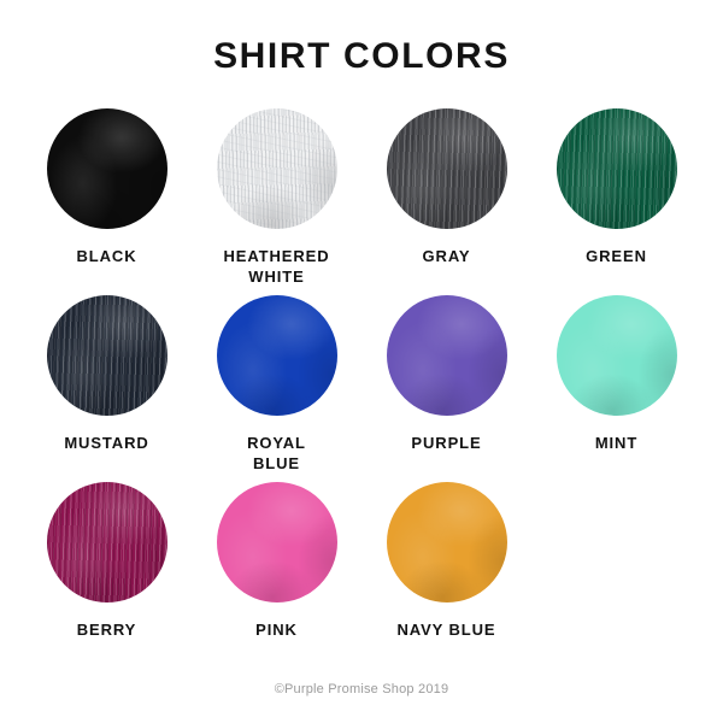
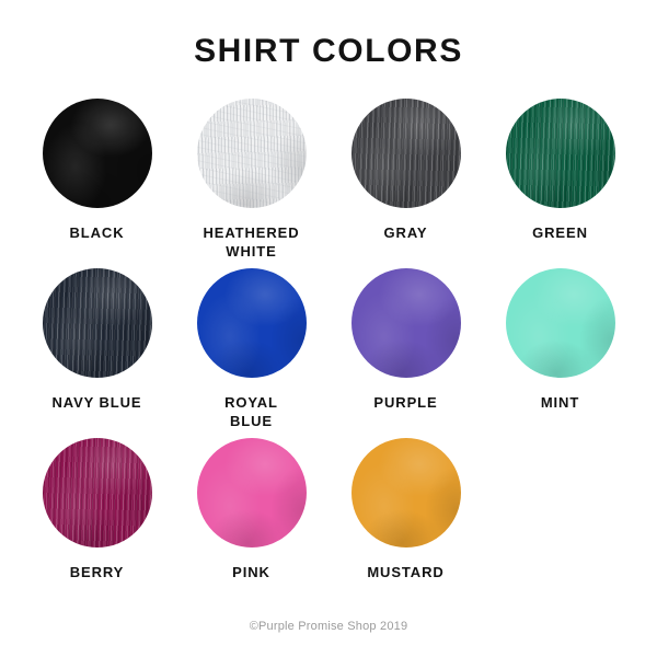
  SHIRT COLORS
  BLACK
  HEATHERED
  WHITE
  GRAY
  GREEN
- MUSTARD
+ NAVY BLUE
  ROYAL
  BLUE
  PURPLE
  MINT
  BERRY
  PINK
- NAVY BLUE
+ MUSTARD
  ©Purple Promise Shop 2019
